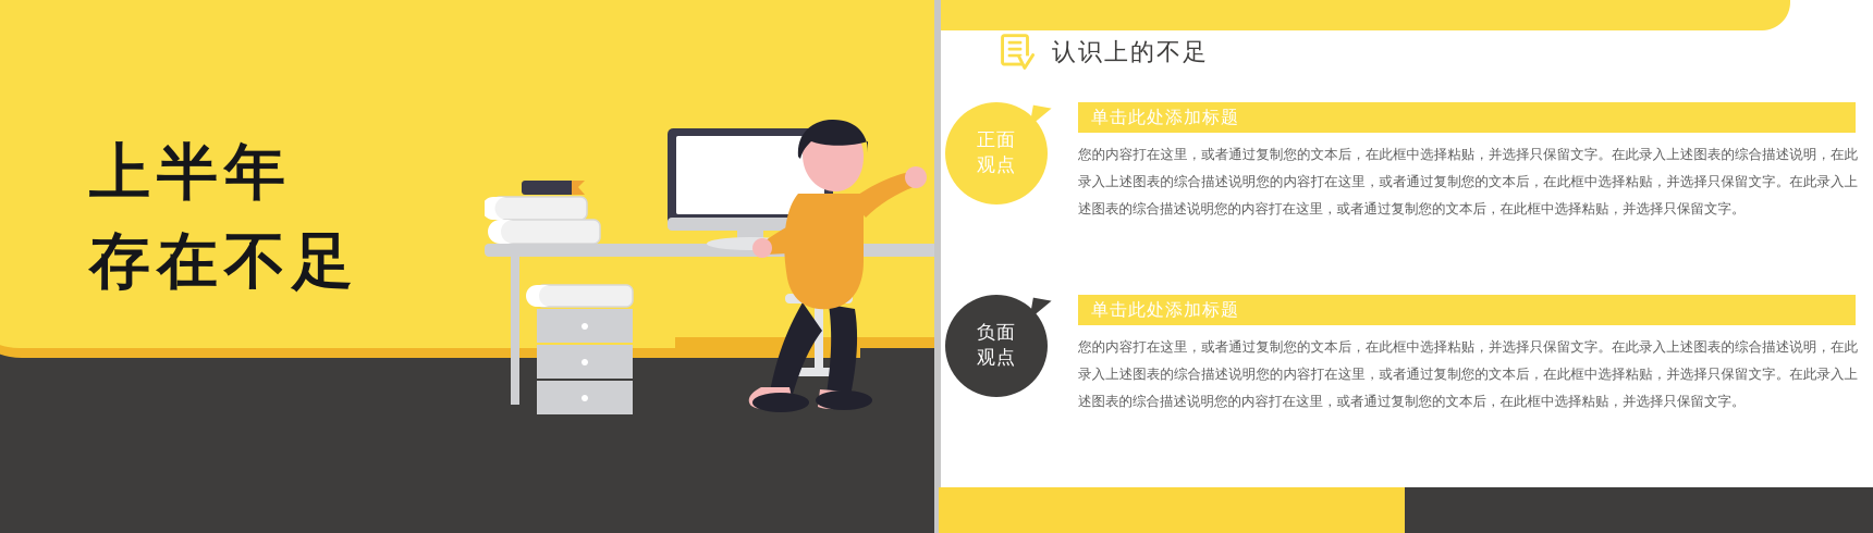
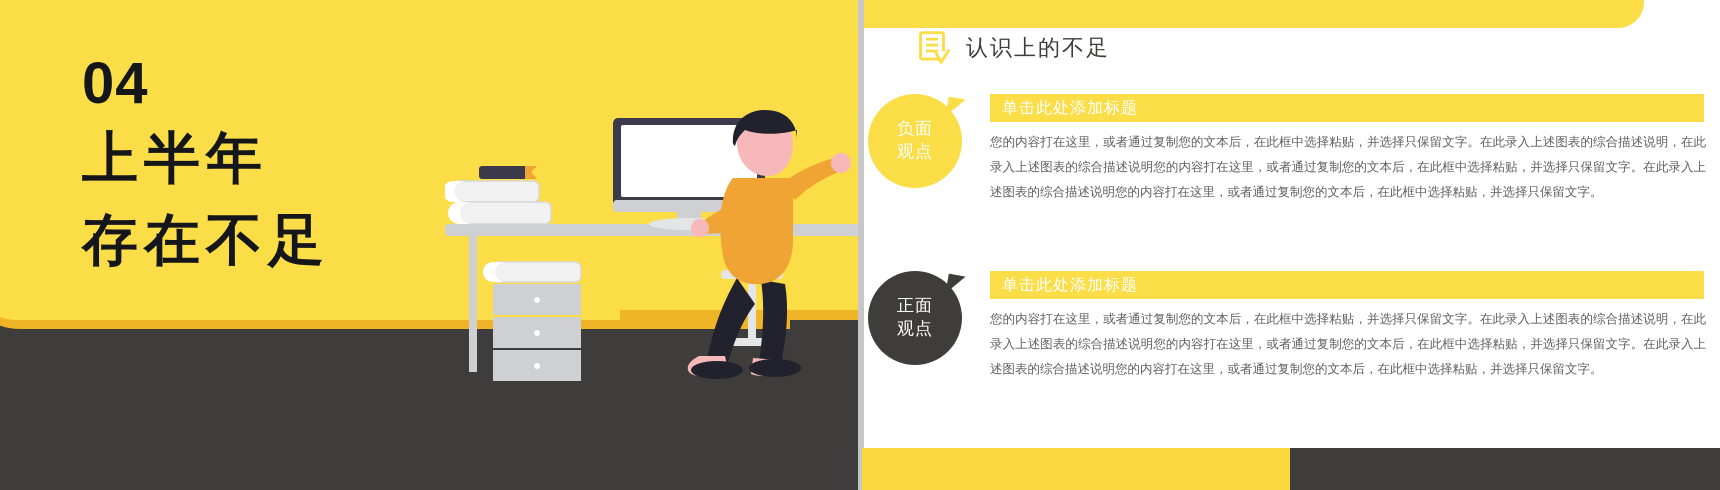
+ 04
  上半年
  存在不足
  认识上的不足
- 正面
+ 负面
  观点
  单击此处添加标题
  您的内容打在这里，或者通过复制您的文本后，在此框中选择粘贴，并选择只保留文字。在此录入上述图表的综合描述说明，在此录入上述图表的综合描述说明您的内容打在这里，或者通过复制您的文本后，在此框中选择粘贴，并选择只保留文字。在此录入上述图表的综合描述说明您的内容打在这里，或者通过复制您的文本后，在此框中选择粘贴，并选择只保留文字。
- 负面
+ 正面
  观点
  单击此处添加标题
  您的内容打在这里，或者通过复制您的文本后，在此框中选择粘贴，并选择只保留文字。在此录入上述图表的综合描述说明，在此录入上述图表的综合描述说明您的内容打在这里，或者通过复制您的文本后，在此框中选择粘贴，并选择只保留文字。在此录入上述图表的综合描述说明您的内容打在这里，或者通过复制您的文本后，在此框中选择粘贴，并选择只保留文字。
